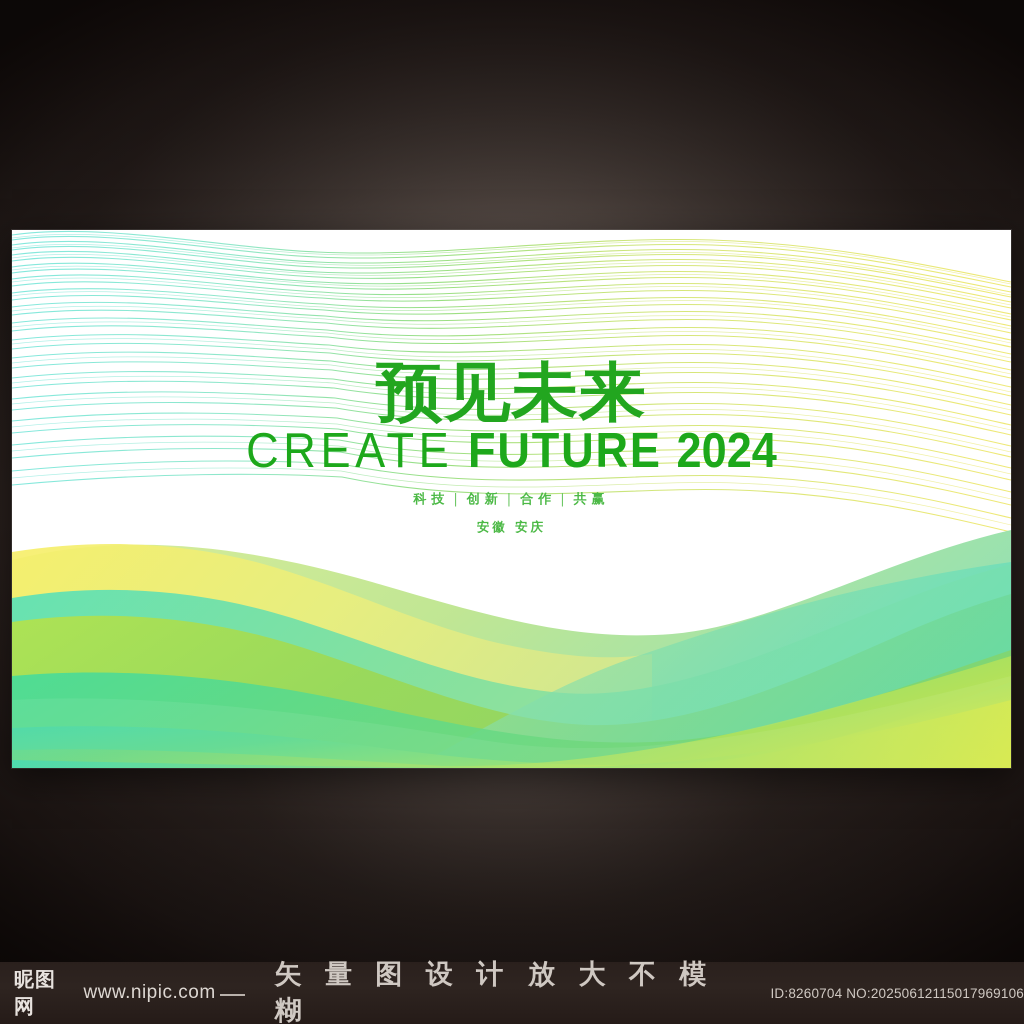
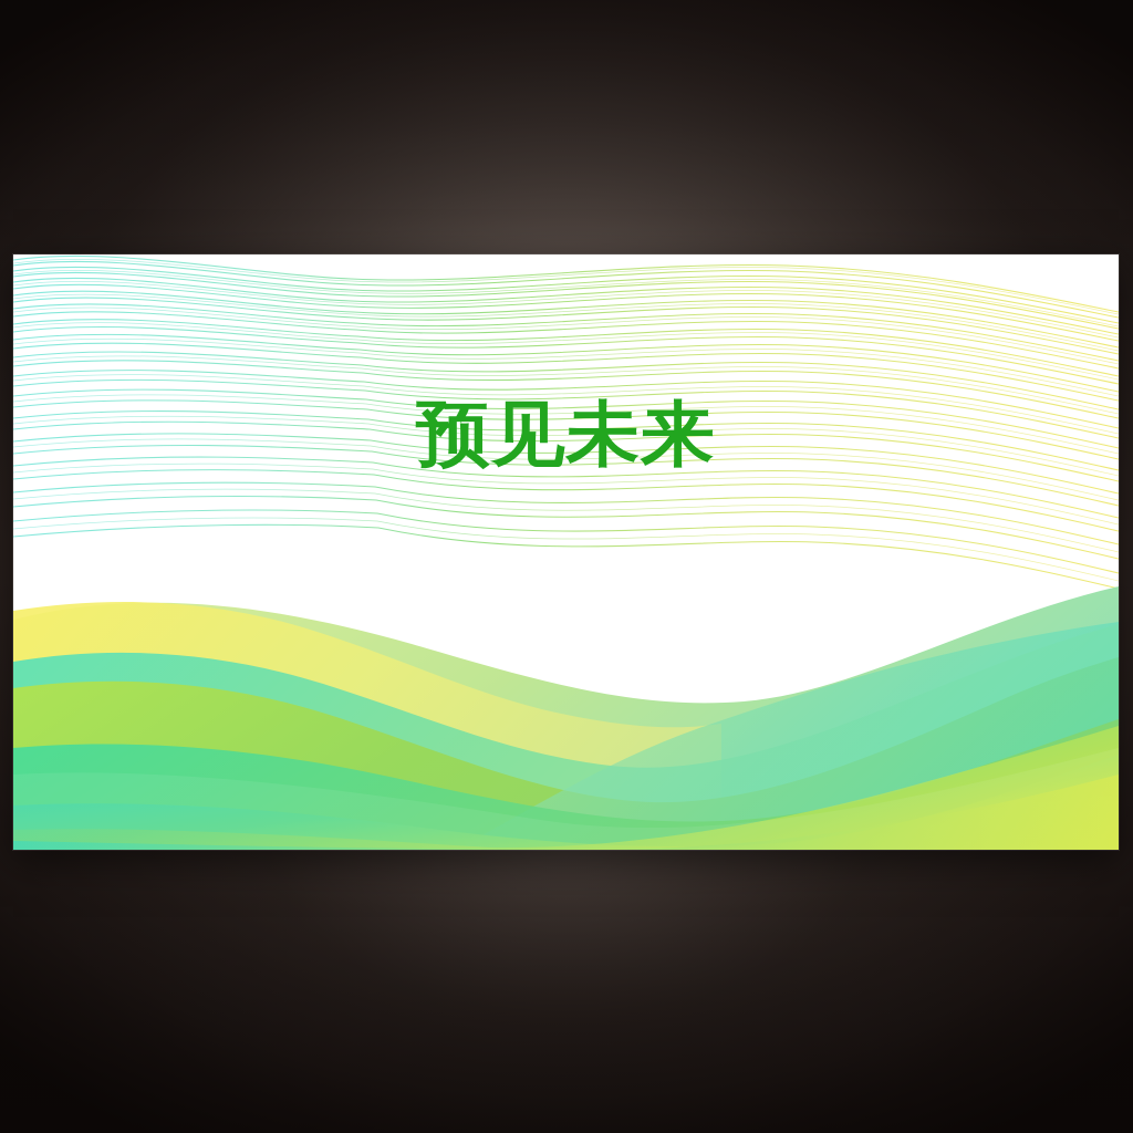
  预见未来
- CREATE FUTURE 2024
- 科技 | 创新 | 合作 | 共赢
- 安徽 安庆
- 昵图网
- www.nipic.com
- 矢 量 图 设 计 放 大 不 模 糊
- ID:8260704 NO:20250612115017969106
